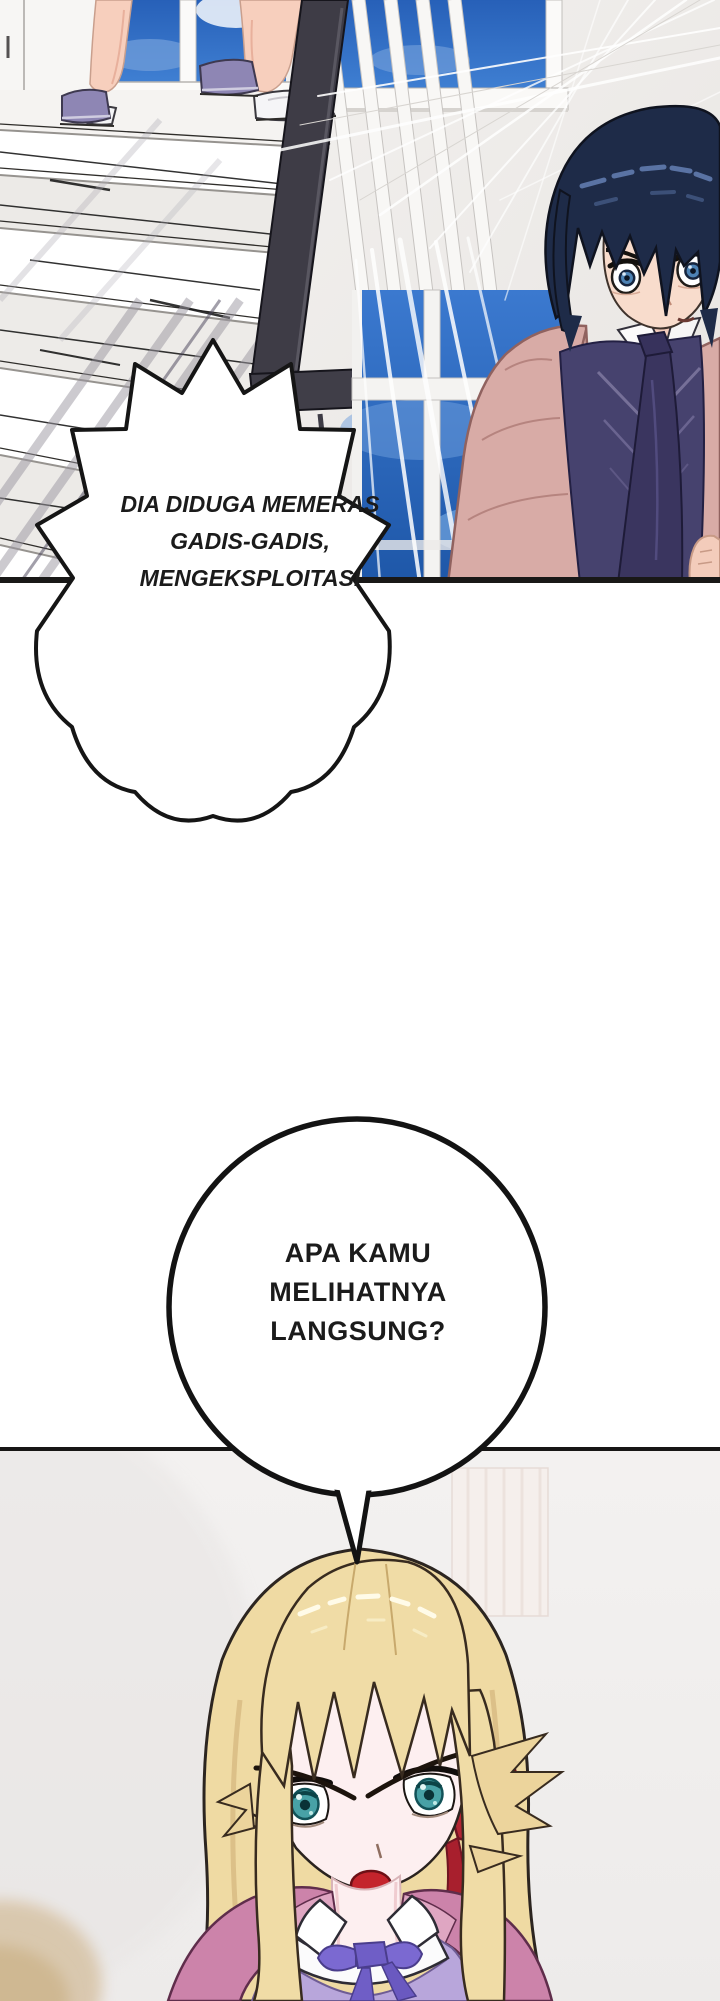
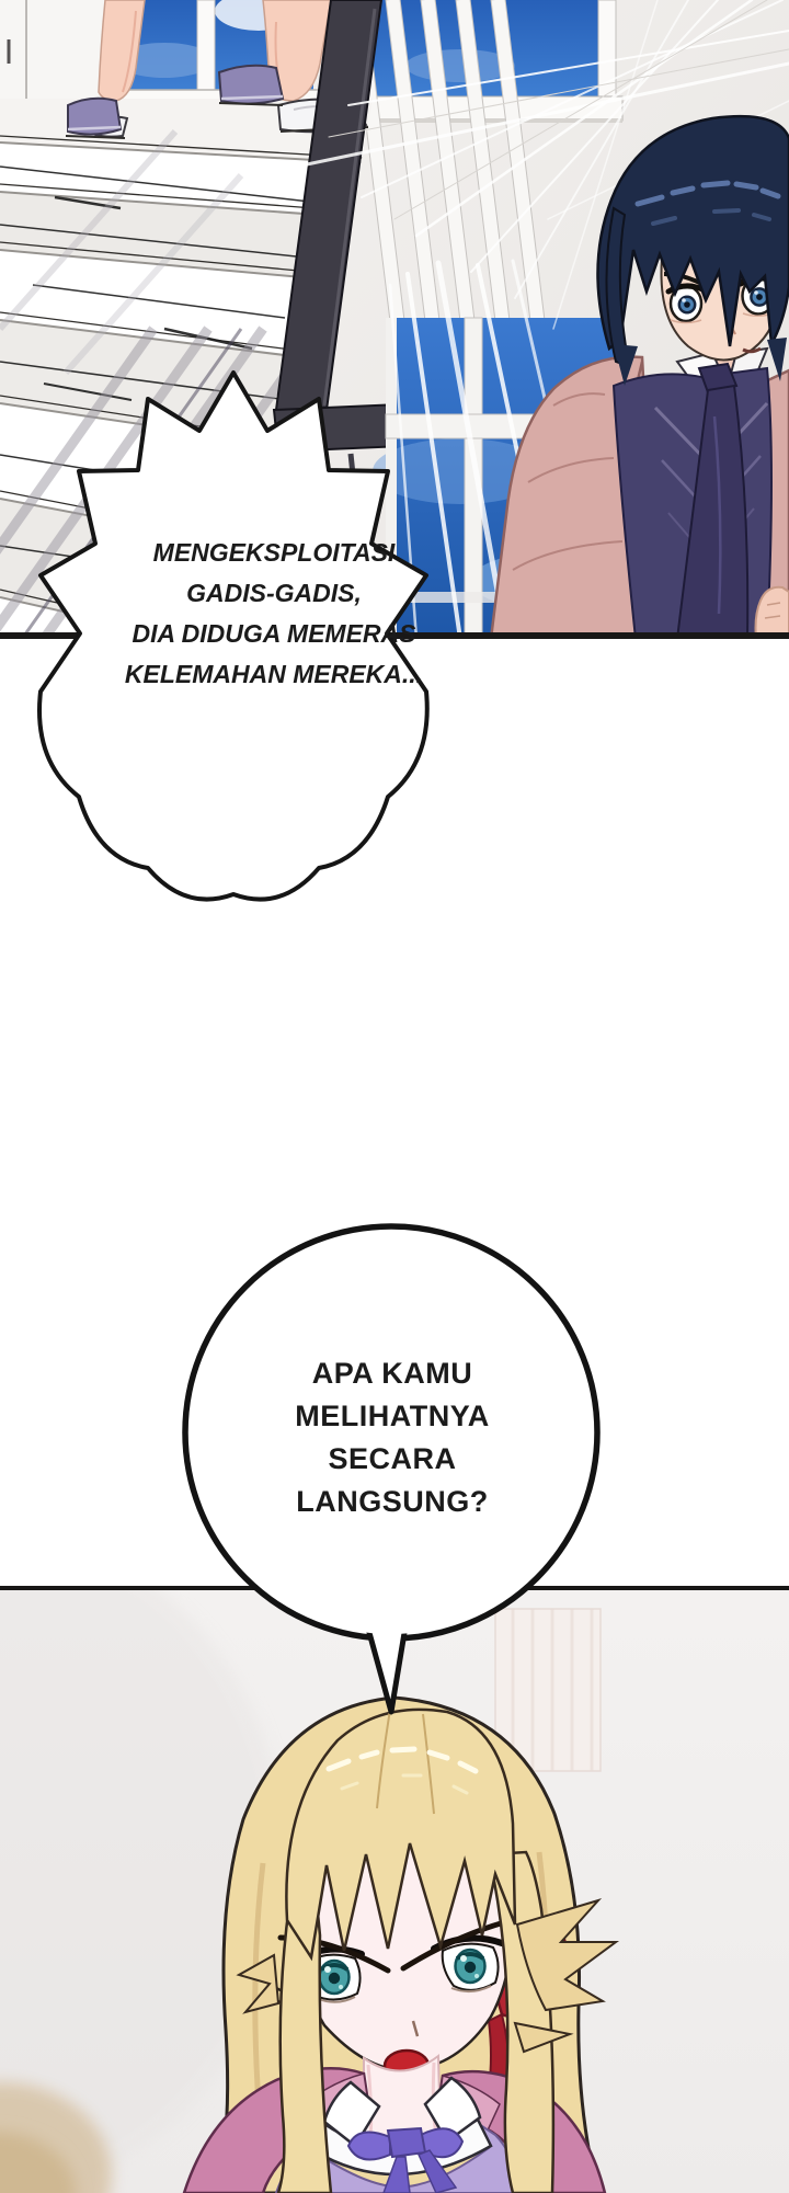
- DIA DIDUGA MEMERAS
+ MENGEKSPLOITASI
  GADIS-GADIS,
- MENGEKSPLOITASI
+ DIA DIDUGA MEMERAS
+ KELEMAHAN MEREKA...
  APA KAMU
  MELIHATNYA
+ SECARA
  LANGSUNG?
